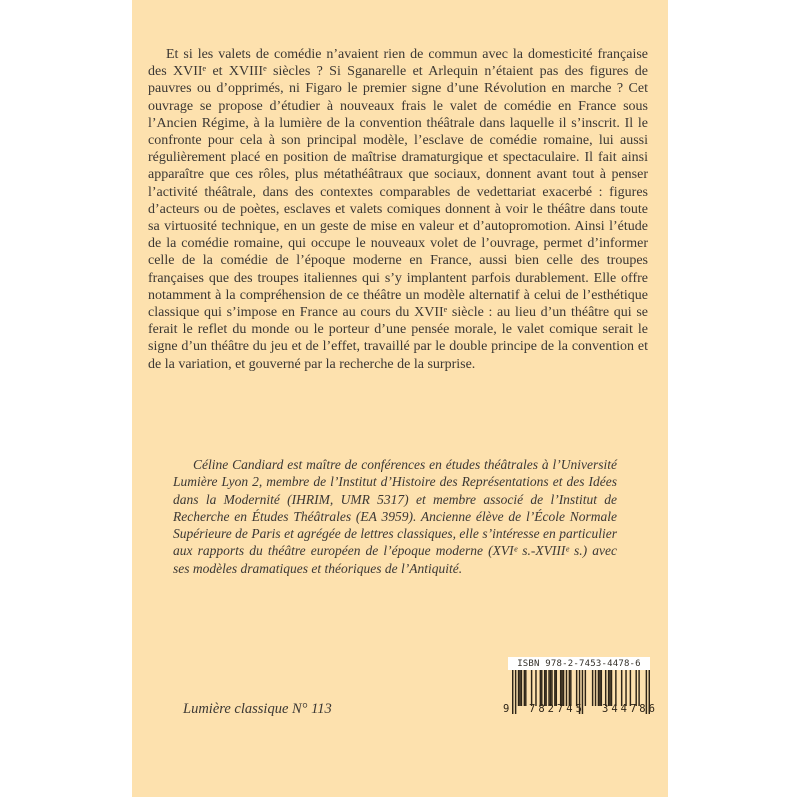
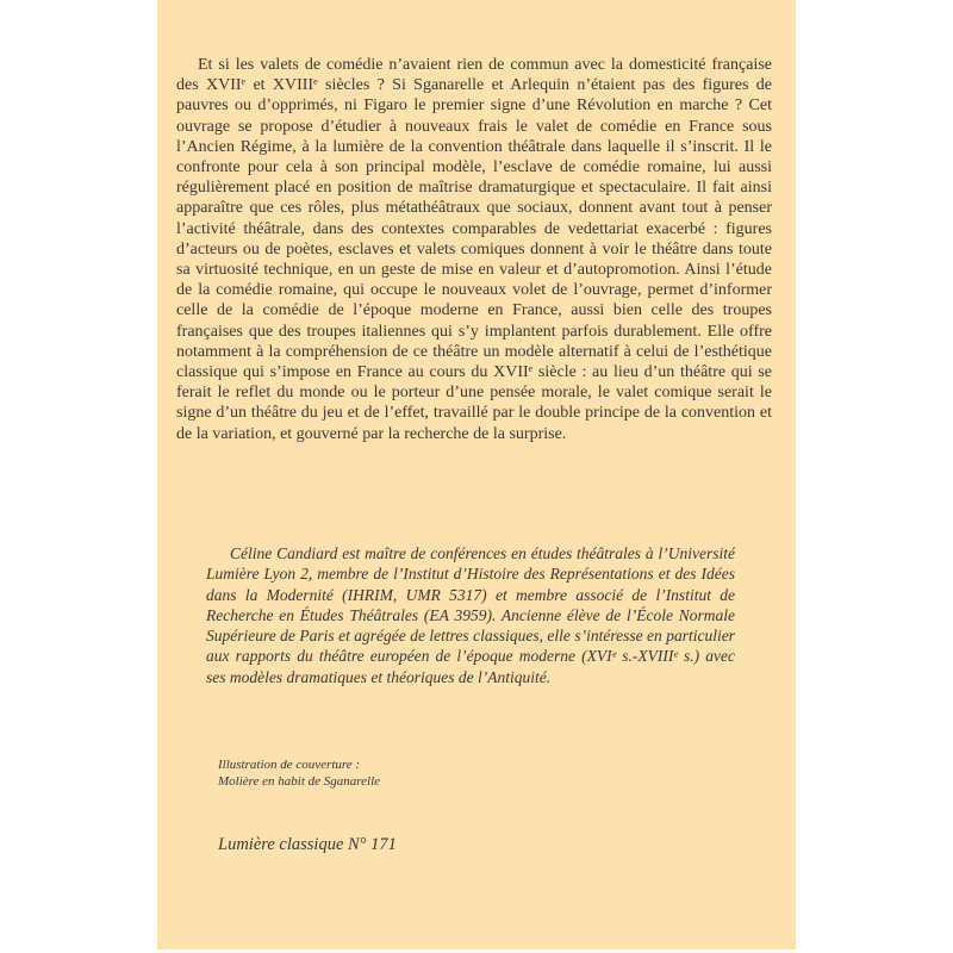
  Et si les valets de comédie n’avaient rien de commun avec la domesticité française des XVIIᵉ et XVIIIᵉ siècles ? Si Sganarelle et Arlequin n’étaient pas des figures de pauvres ou d’opprimés, ni Figaro le premier signe d’une Révolution en marche ? Cet ouvrage se propose d’étudier à nouveaux frais le valet de comédie en France sous l’Ancien Régime, à la lumière de la convention théâtrale dans laquelle il s’inscrit. Il le confronte pour cela à son principal modèle, l’esclave de comédie romaine, lui aussi régulièrement placé en position de maîtrise dramaturgique et spectaculaire. Il fait ainsi apparaître que ces rôles, plus métathéâtraux que sociaux, donnent avant tout à penser l’activité théâtrale, dans des contextes comparables de vedettariat exacerbé : figures d’acteurs ou de poètes, esclaves et valets comiques donnent à voir le théâtre dans toute sa virtuosité technique, en un geste de mise en valeur et d’autopromotion. Ainsi l’étude de la comédie romaine, qui occupe le nouveaux volet de l’ouvrage, permet d’informer celle de la comédie de l’époque moderne en France, aussi bien celle des troupes françaises que des troupes italiennes qui s’y implantent parfois durablement. Elle offre notamment à la compréhension de ce théâtre un modèle alternatif à celui de l’esthétique classique qui s’impose en France au cours du XVIIᵉ siècle : au lieu d’un théâtre qui se ferait le reflet du monde ou le porteur d’une pensée morale, le valet comique serait le signe d’un théâtre du jeu et de l’effet, travaillé par le double principe de la convention et de la variation, et gouverné par la recherche de la surprise.
  Céline Candiard est maître de conférences en études théâtrales à l’Université Lumière Lyon 2, membre de l’Institut d’Histoire des Représentations et des Idées dans la Modernité (IHRIM, UMR 5317) et membre associé de l’Institut de Recherche en Études Théâtrales (EA 3959). Ancienne élève de l’École Normale Supérieure de Paris et agrégée de lettres classiques, elle s’intéresse en particulier aux rapports du théâtre européen de l’époque moderne (XVIᵉ s.-XVIIIᵉ s.) avec ses modèles dramatiques et théoriques de l’Antiquité.
+ Illustration de couverture :
+ Molière en habit de Sganarelle
- Lumière classique N° 113
+ Lumière classique N° 171
- ISBN 978-2-7453-4478-6
- 9
- 782745
- 344786
